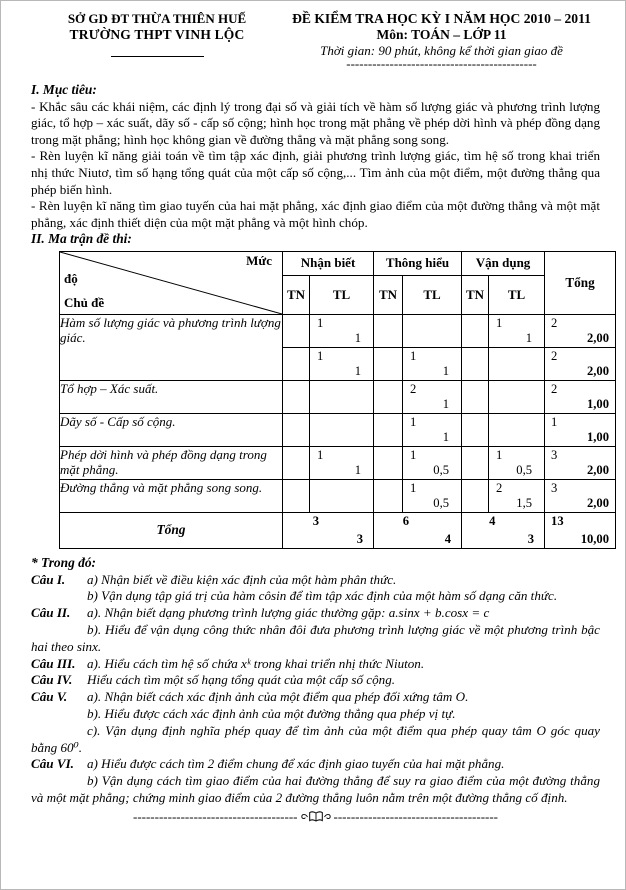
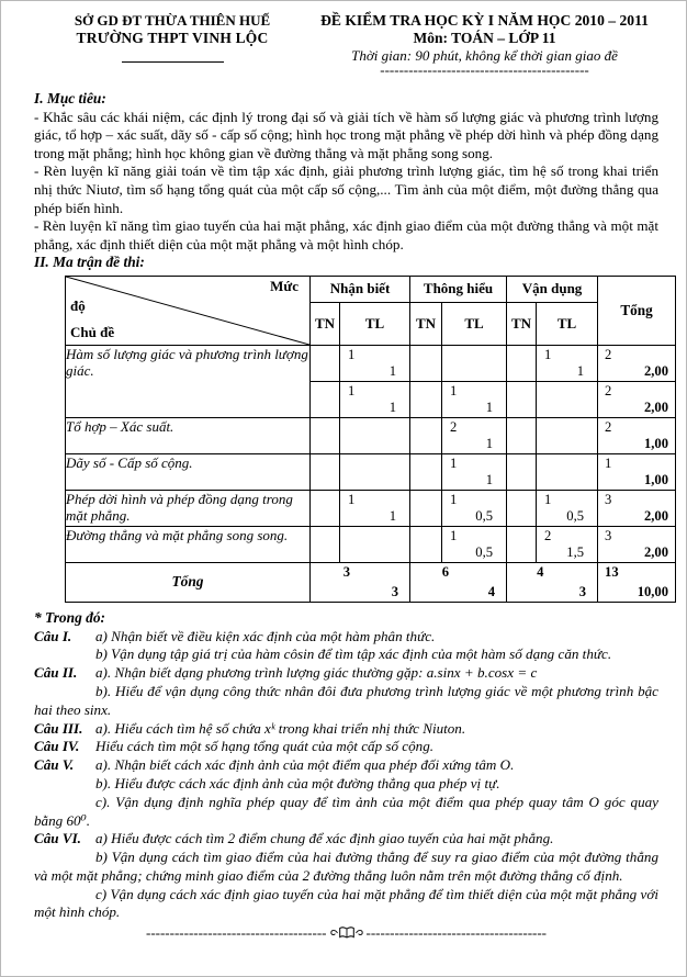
  SỞ GD ĐT THỪA THIÊN HUẾ
  TRƯỜNG THPT VINH LỘC
  ĐỀ KIỂM TRA HỌC KỲ I NĂM HỌC 2010 – 2011
  Môn: TOÁN – LỚP 11
  Thời gian: 90 phút, không kể thời gian giao đề
  --------------------------------------------
  I. Mục tiêu:
  - Khắc sâu các khái niệm, các định lý trong đại số và giải tích về hàm số lượng giác và phương trình lượng giác, tổ hợp – xác suất, dãy số - cấp số cộng; hình học trong mặt phẳng về phép dời hình và phép đồng dạng trong mặt phẳng; hình học không gian về đường thẳng và mặt phẳng song song.
  - Rèn luyện kĩ năng giải toán về tìm tập xác định, giải phương trình lượng giác, tìm hệ số trong khai triển nhị thức Niutơ, tìm số hạng tổng quát của một cấp số cộng,... Tìm ảnh của một điểm, một đường thẳng qua phép biến hình.
  - Rèn luyện kĩ năng tìm giao tuyến của hai mặt phẳng, xác định giao điểm của một đường thẳng và một mặt phẳng, xác định thiết diện của một mặt phẳng và một hình chóp.
  II. Ma trận đề thi:
  Mức độ Chủ đề	Nhận biết	Thông hiểu	Vận dụng	Tổng
  TN	TL	TN	TL	TN	TL
  Hàm số lượng giác và phương trình lượng giác.		11				11	22,00
  	11		11			22,00
  Tổ hợp – Xác suất.				21			21,00
  Dãy số - Cấp số cộng.				11			11,00
  Phép dời hình và phép đồng dạng trong mặt phẳng.		11		10,5		10,5	32,00
  Đường thẳng và mặt phẳng song song.				10,5		21,5	32,00
  Tổng	33	64	43	1310,00
  * Trong đó:
  Câu I. a) Nhận biết về điều kiện xác định của một hàm phân thức.
  b) Vận dụng tập giá trị của hàm côsin để tìm tập xác định của một hàm số dạng căn thức.
  Câu II. a). Nhận biết dạng phương trình lượng giác thường gặp: a.sinx + b.cosx = c
  b). Hiểu để vận dụng công thức nhân đôi đưa phương trình lượng giác về một phương trình bậc hai theo sinx.
  Câu III. a). Hiểu cách tìm hệ số chứa xᵏ trong khai triển nhị thức Niuton.
  Câu IV. Hiểu cách tìm một số hạng tổng quát của một cấp số cộng.
  Câu V. a). Nhận biết cách xác định ảnh của một điểm qua phép đối xứng tâm O.
  b). Hiểu được cách xác định ảnh của một đường thẳng qua phép vị tự.
  c). Vận dụng định nghĩa phép quay để tìm ảnh của một điểm qua phép quay tâm O góc quay bằng 60⁰.
  Câu VI. a) Hiểu được cách tìm 2 điểm chung để xác định giao tuyến của hai mặt phẳng.
  b) Vận dụng cách tìm giao điểm của hai đường thẳng để suy ra giao điểm của một đường thẳng và một mặt phẳng; chứng minh giao điểm của 2 đường thẳng luôn nằm trên một đường thẳng cố định.
+ c) Vận dụng cách xác định giao tuyến của hai mặt phẳng để tìm thiết diện của một mặt phẳng với một hình chóp.
  -------------------------------------- --------------------------------------
